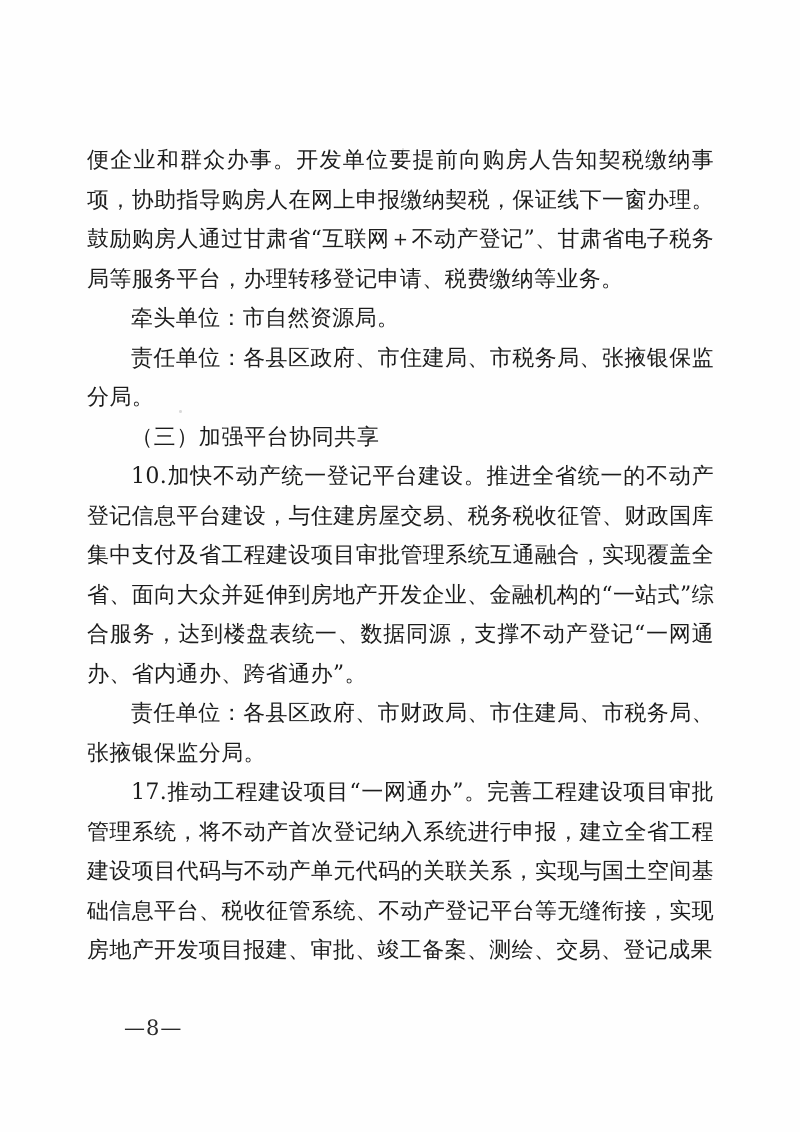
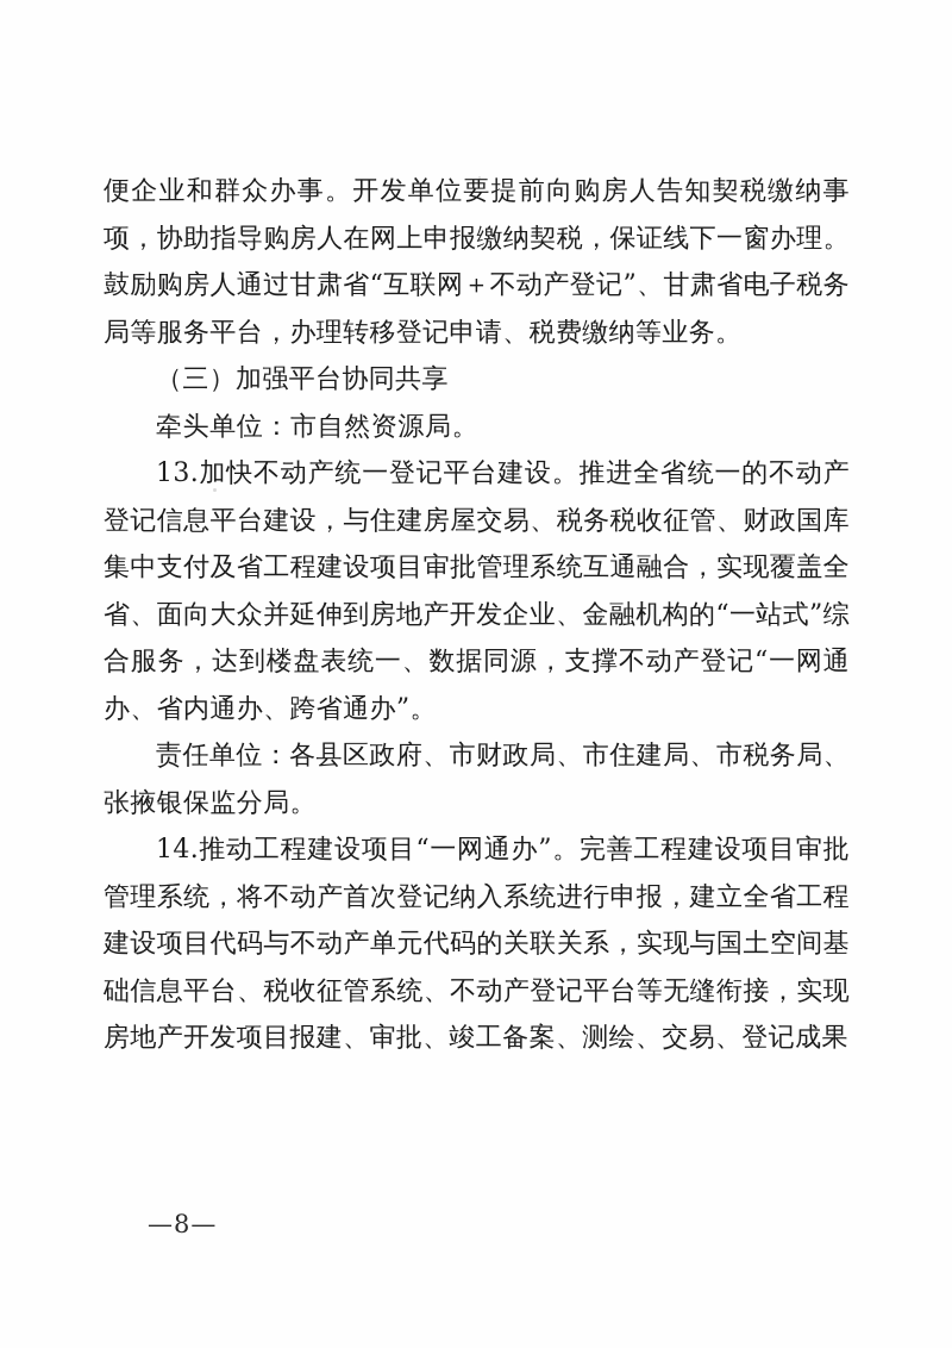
  便企业和群众办事。开发单位要提前向购房人告知契税缴纳事项，协助指导购房人在网上申报缴纳契税，保证线下一窗办理。鼓励购房人通过甘肃省“互联网＋不动产登记”、甘肃省电子税务局等服务平台，办理转移登记申请、税费缴纳等业务。
- 牵头单位：市自然资源局。
+ （三）加强平台协同共享
- 责任单位：各县区政府、市住建局、市税务局、张掖银保监分局。
- （三）加强平台协同共享
+ 牵头单位：市自然资源局。
- 10.加快不动产统一登记平台建设。推进全省统一的不动产登记信息平台建设，与住建房屋交易、税务税收征管、财政国库集中支付及省工程建设项目审批管理系统互通融合，实现覆盖全省、面向大众并延伸到房地产开发企业、金融机构的“一站式”综合服务，达到楼盘表统一、数据同源，支撑不动产登记“一网通办、省内通办、跨省通办”。
+ 13.加快不动产统一登记平台建设。推进全省统一的不动产登记信息平台建设，与住建房屋交易、税务税收征管、财政国库集中支付及省工程建设项目审批管理系统互通融合，实现覆盖全省、面向大众并延伸到房地产开发企业、金融机构的“一站式”综合服务，达到楼盘表统一、数据同源，支撑不动产登记“一网通办、省内通办、跨省通办”。
  责任单位：各县区政府、市财政局、市住建局、市税务局、张掖银保监分局。
- 17.推动工程建设项目“一网通办”。完善工程建设项目审批管理系统，将不动产首次登记纳入系统进行申报，建立全省工程建设项目代码与不动产单元代码的关联关系，实现与国土空间基础信息平台、税收征管系统、不动产登记平台等无缝衔接，实现房地产开发项目报建、审批、竣工备案、测绘、交易、登记成果
+ 14.推动工程建设项目“一网通办”。完善工程建设项目审批管理系统，将不动产首次登记纳入系统进行申报，建立全省工程建设项目代码与不动产单元代码的关联关系，实现与国土空间基础信息平台、税收征管系统、不动产登记平台等无缝衔接，实现房地产开发项目报建、审批、竣工备案、测绘、交易、登记成果
  —8—
